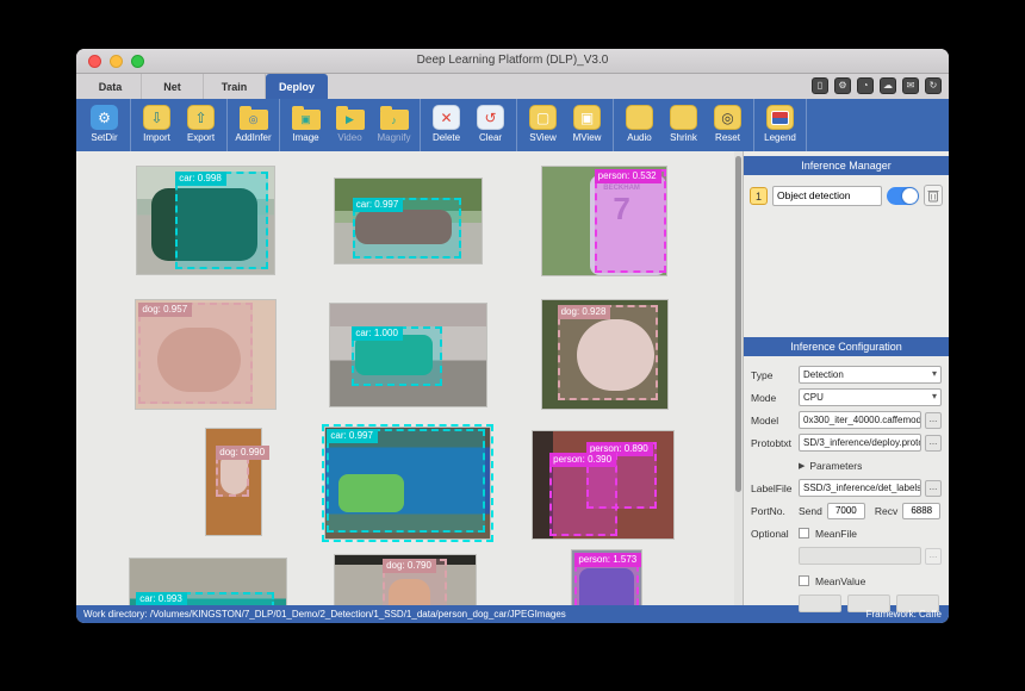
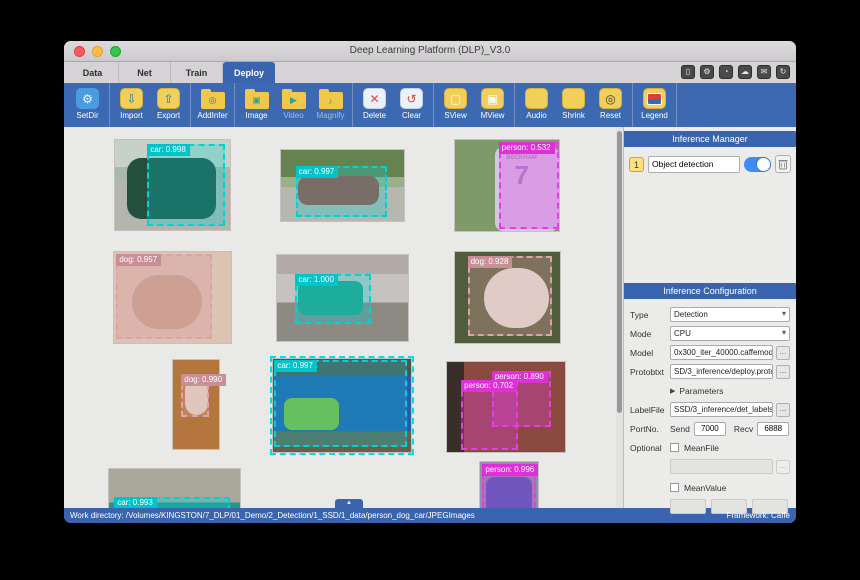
  Deep Learning Platform (DLP)_V3.0
  Data
  Net
  Train
  Deploy
  ▯
  ⚙
  ◔
  ☁
  ✉
  ↻
  ⚙
  SetDir
  ⇩
  Import
  ⇧
  Export
  ◎
  AddInfer
  ▣
  Image
  ▶
  Video
  ♪
  Magnify
  ✕
  Delete
  ↺
  Clear
  ▢
  SView
  ▣
  MView
  Audio
  Shrink
  ◎
  Reset
  Legend
  car: 0.998
  car: 0.997
  7
  person: 0.532
  dog: 0.957
  car: 1.000
  dog: 0.928
  dog: 0.990
  car: 0.997
  person: 0.890
- person: 0.390
+ person: 0.702
  car: 0.993
- dog: 0.790
- person: 1.573
+ person: 0.996
  Inference Manager
  1
  Object detection
  Inference Configuration
  Type
  Detection
  ▾
  Mode
  CPU
  ▾
  Model
  0x300_iter_40000.caffemod
  ...
  Protobtxt
  SD/3_inference/deploy.prot
  ...
  Parameters
  LabelFile
  SSD/3_inference/det_labels
  ...
  PortNo.
  Send
  7000
  Recv
  6888
  Optional
  MeanFile
  ...
  MeanValue
  Work directory: /Volumes/KINGSTON/7_DLP/01_Demo/2_Detection/1_SSD/1_data/person_dog_car/JPEGImages
  Framework: Caffe
